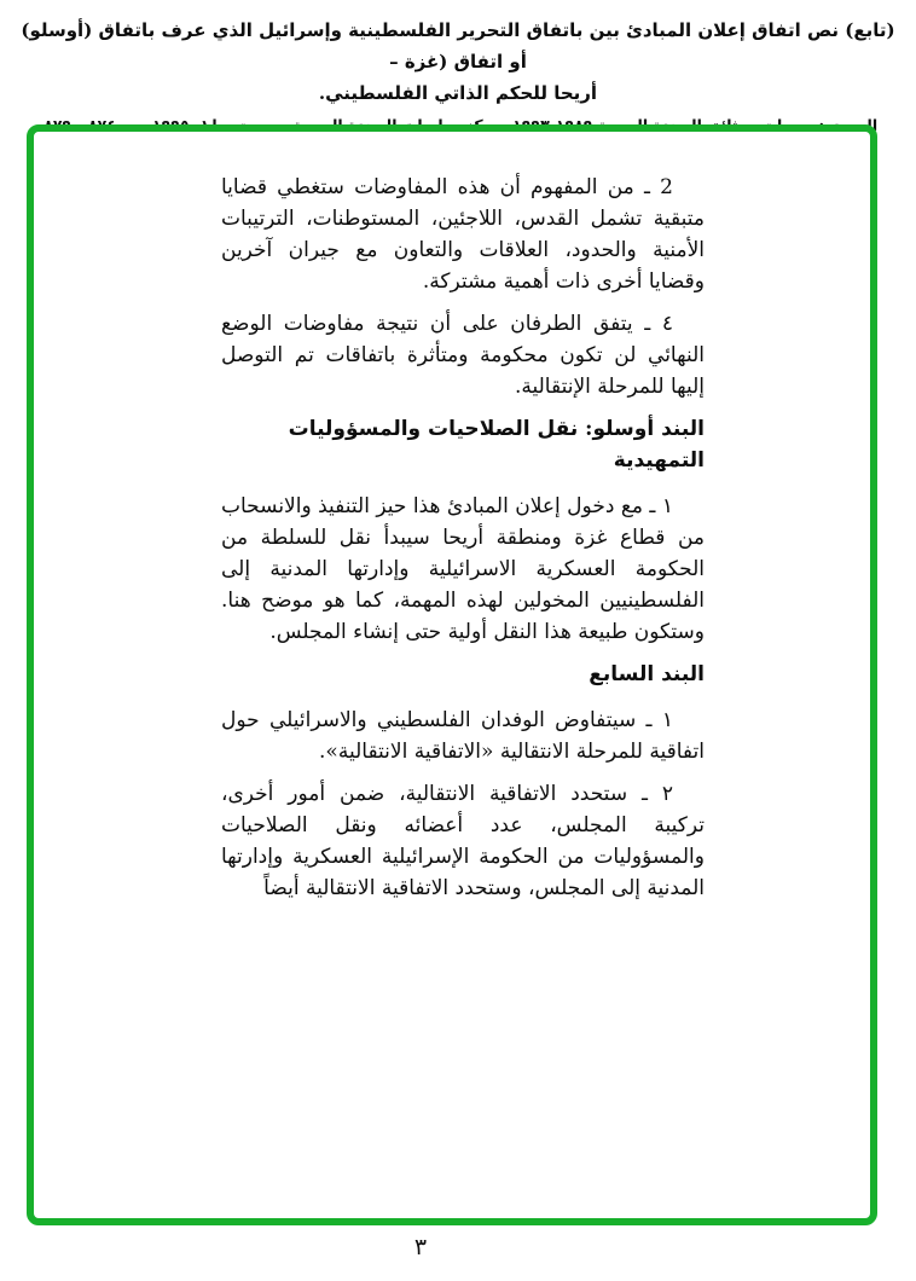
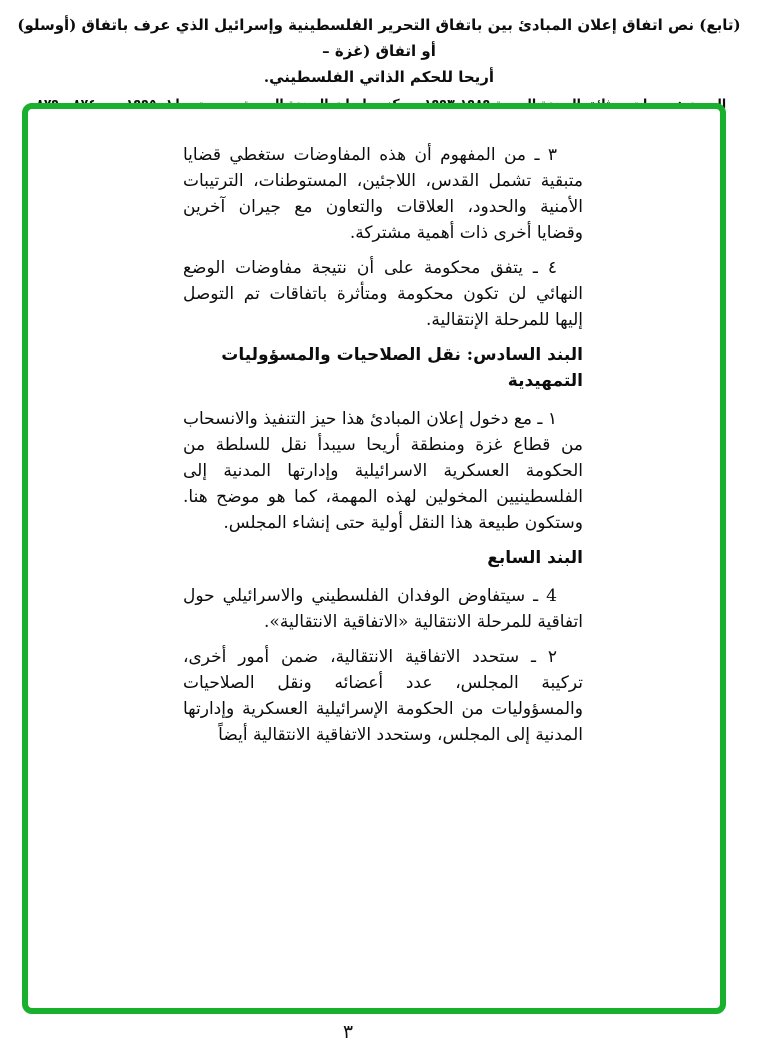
  (تابع) نص اتفاق إعلان المبادئ بين باتفاق التحرير الفلسطينية وإسرائيل الذي عرف باتفاق (أوسلو) أو اتفاق (غزة –
  أريحا للحكم الذاتي الفلسطيني.
- 2 ـ من المفهوم أن هذه المفاوضات ستغطي قضايا متبقية تشمل القدس، اللاجئين، المستوطنات، الترتيبات الأمنية والحدود، العلاقات والتعاون مع جيران آخرين وقضايا أخرى ذات أهمية مشتركة.
+ ٣ ـ من المفهوم أن هذه المفاوضات ستغطي قضايا متبقية تشمل القدس، اللاجئين، المستوطنات، الترتيبات الأمنية والحدود، العلاقات والتعاون مع جيران آخرين وقضايا أخرى ذات أهمية مشتركة.
- ٤ ـ يتفق الطرفان على أن نتيجة مفاوضات الوضع النهائي لن تكون محكومة ومتأثرة باتفاقات تم التوصل إليها للمرحلة الإنتقالية.
+ ٤ ـ يتفق محكومة على أن نتيجة مفاوضات الوضع النهائي لن تكون محكومة ومتأثرة باتفاقات تم التوصل إليها للمرحلة الإنتقالية.
- البند أوسلو: نقل الصلاحيات والمسؤوليات التمهيدية
+ البند السادس: نقل الصلاحيات والمسؤوليات التمهيدية
  ١ ـ مع دخول إعلان المبادئ هذا حيز التنفيذ والانسحاب من قطاع غزة ومنطقة أريحا سيبدأ نقل للسلطة من الحكومة العسكرية الاسرائيلية وإدارتها المدنية إلى الفلسطينيين المخولين لهذه المهمة، كما هو موضح هنا. وستكون طبيعة هذا النقل أولية حتى إنشاء المجلس.
  البند السابع
- ١ ـ سيتفاوض الوفدان الفلسطيني والاسرائيلي حول اتفاقية للمرحلة الانتقالية «الاتفاقية الانتقالية».
+ 4 ـ سيتفاوض الوفدان الفلسطيني والاسرائيلي حول اتفاقية للمرحلة الانتقالية «الاتفاقية الانتقالية».
  ٢ ـ ستحدد الاتفاقية الانتقالية، ضمن أمور أخرى، تركيبة المجلس، عدد أعضائه ونقل الصلاحيات والمسؤوليات من الحكومة الإسرائيلية العسكرية وإدارتها المدنية إلى المجلس، وستحدد الاتفاقية الانتقالية أيضاً
  ٣
